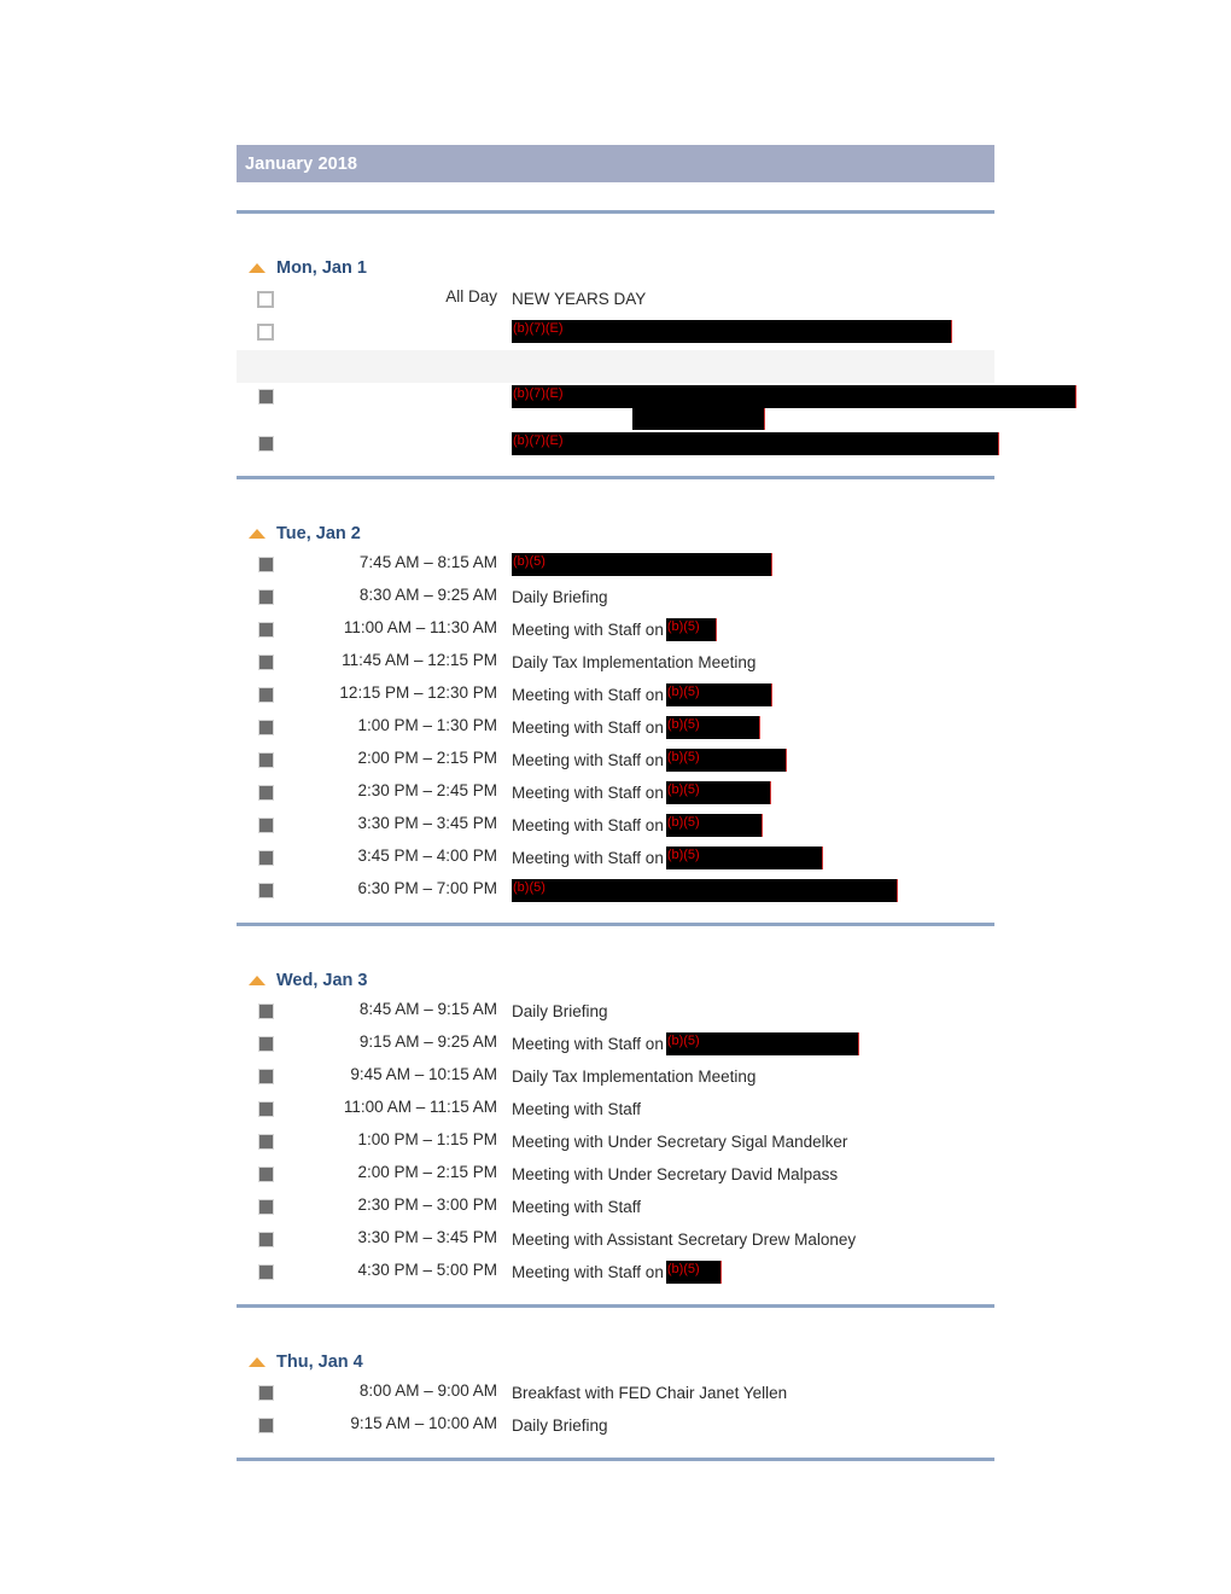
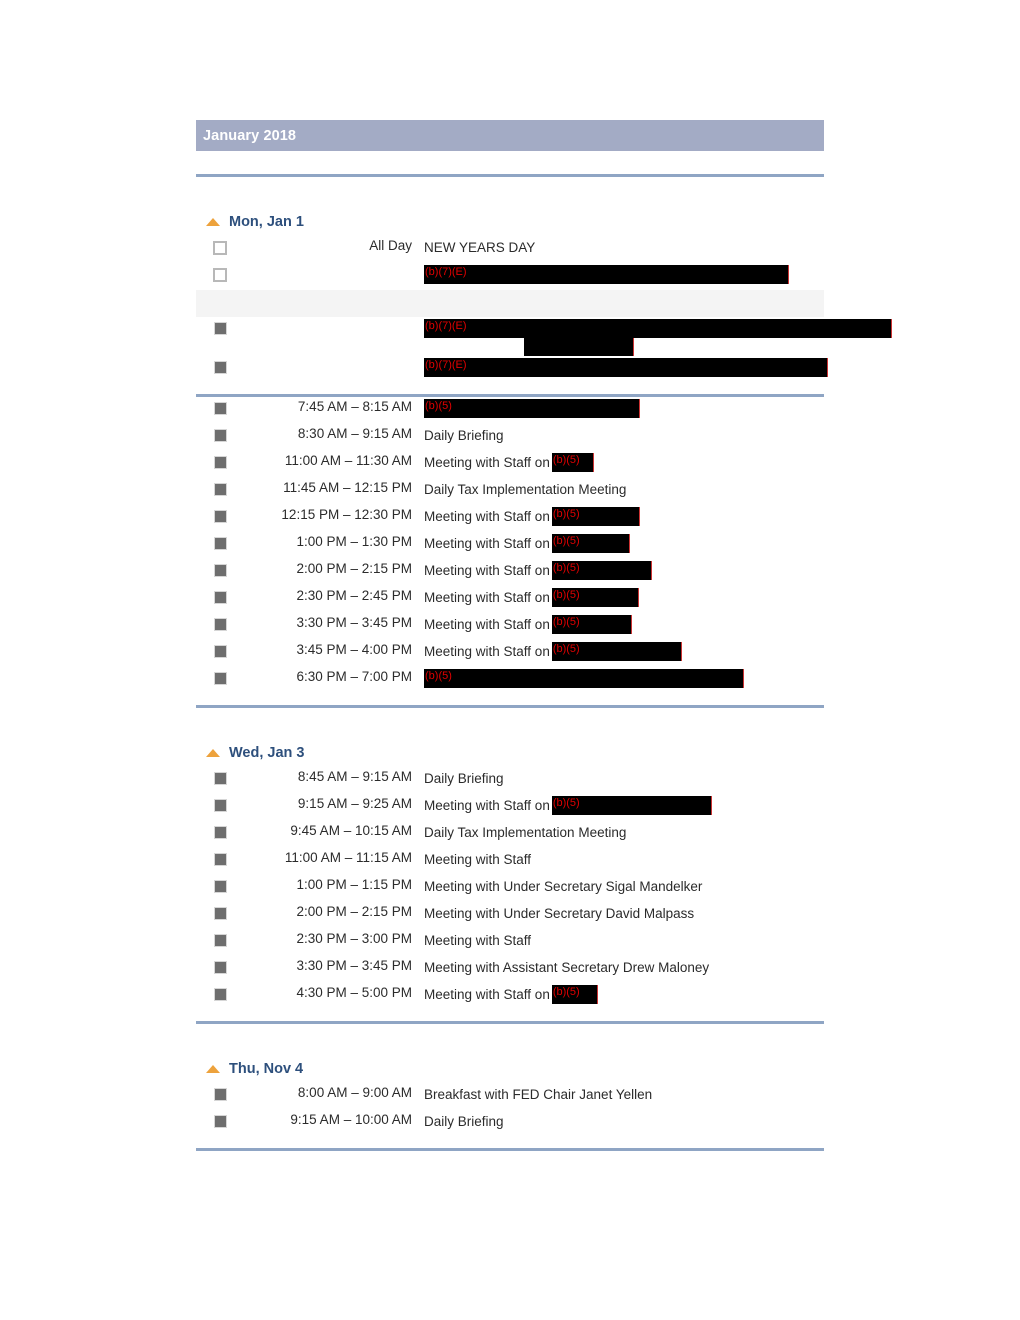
  January 2018
  Mon, Jan 1
  All Day
  NEW YEARS DAY
  (b)(7)(E)
  (b)(7)(E)
  (b)(7)(E)
- Tue, Jan 2
  7:45 AM – 8:15 AM
  (b)(5)
- 8:30 AM – 9:25 AM
+ 8:30 AM – 9:15 AM
  Daily Briefing
  11:00 AM – 11:30 AM
  Meeting with Staff on
  (b)(5)
  11:45 AM – 12:15 PM
  Daily Tax Implementation Meeting
  12:15 PM – 12:30 PM
  Meeting with Staff on
  (b)(5)
  1:00 PM – 1:30 PM
  Meeting with Staff on
  (b)(5)
  2:00 PM – 2:15 PM
  Meeting with Staff on
  (b)(5)
  2:30 PM – 2:45 PM
  Meeting with Staff on
  (b)(5)
  3:30 PM – 3:45 PM
  Meeting with Staff on
  (b)(5)
  3:45 PM – 4:00 PM
  Meeting with Staff on
  (b)(5)
  6:30 PM – 7:00 PM
  (b)(5)
  Wed, Jan 3
  8:45 AM – 9:15 AM
  Daily Briefing
  9:15 AM – 9:25 AM
  Meeting with Staff on
  (b)(5)
  9:45 AM – 10:15 AM
  Daily Tax Implementation Meeting
  11:00 AM – 11:15 AM
  Meeting with Staff
  1:00 PM – 1:15 PM
  Meeting with Under Secretary Sigal Mandelker
  2:00 PM – 2:15 PM
  Meeting with Under Secretary David Malpass
  2:30 PM – 3:00 PM
  Meeting with Staff
  3:30 PM – 3:45 PM
  Meeting with Assistant Secretary Drew Maloney
  4:30 PM – 5:00 PM
  Meeting with Staff on
  (b)(5)
- Thu, Jan 4
+ Thu, Nov 4
  8:00 AM – 9:00 AM
  Breakfast with FED Chair Janet Yellen
  9:15 AM – 10:00 AM
  Daily Briefing
